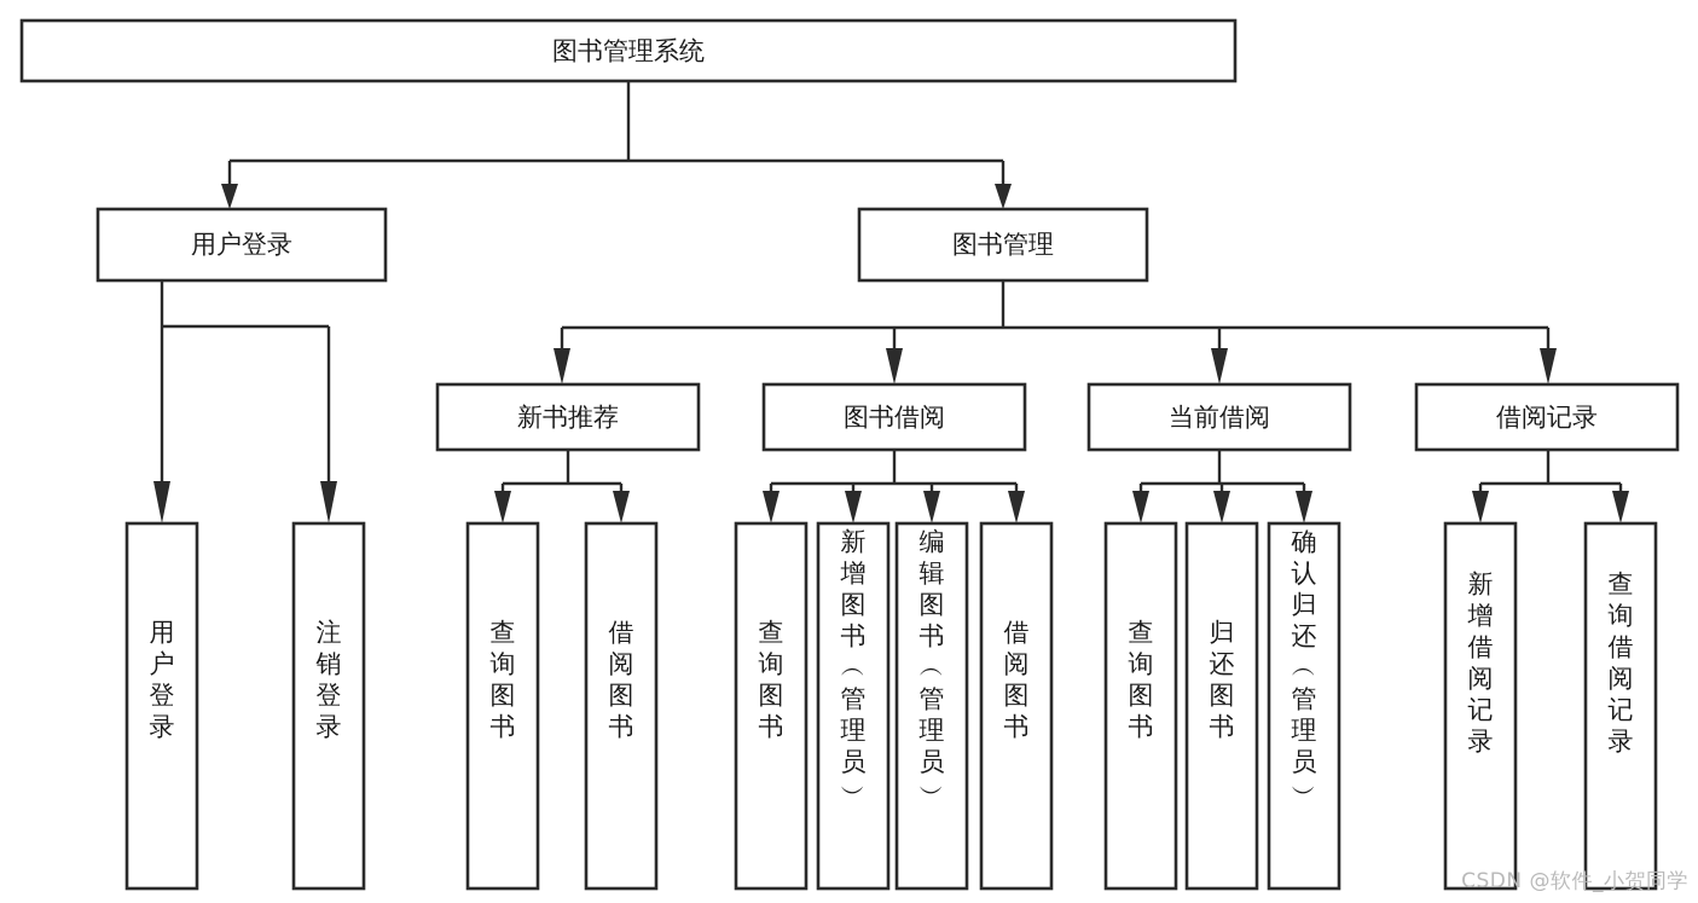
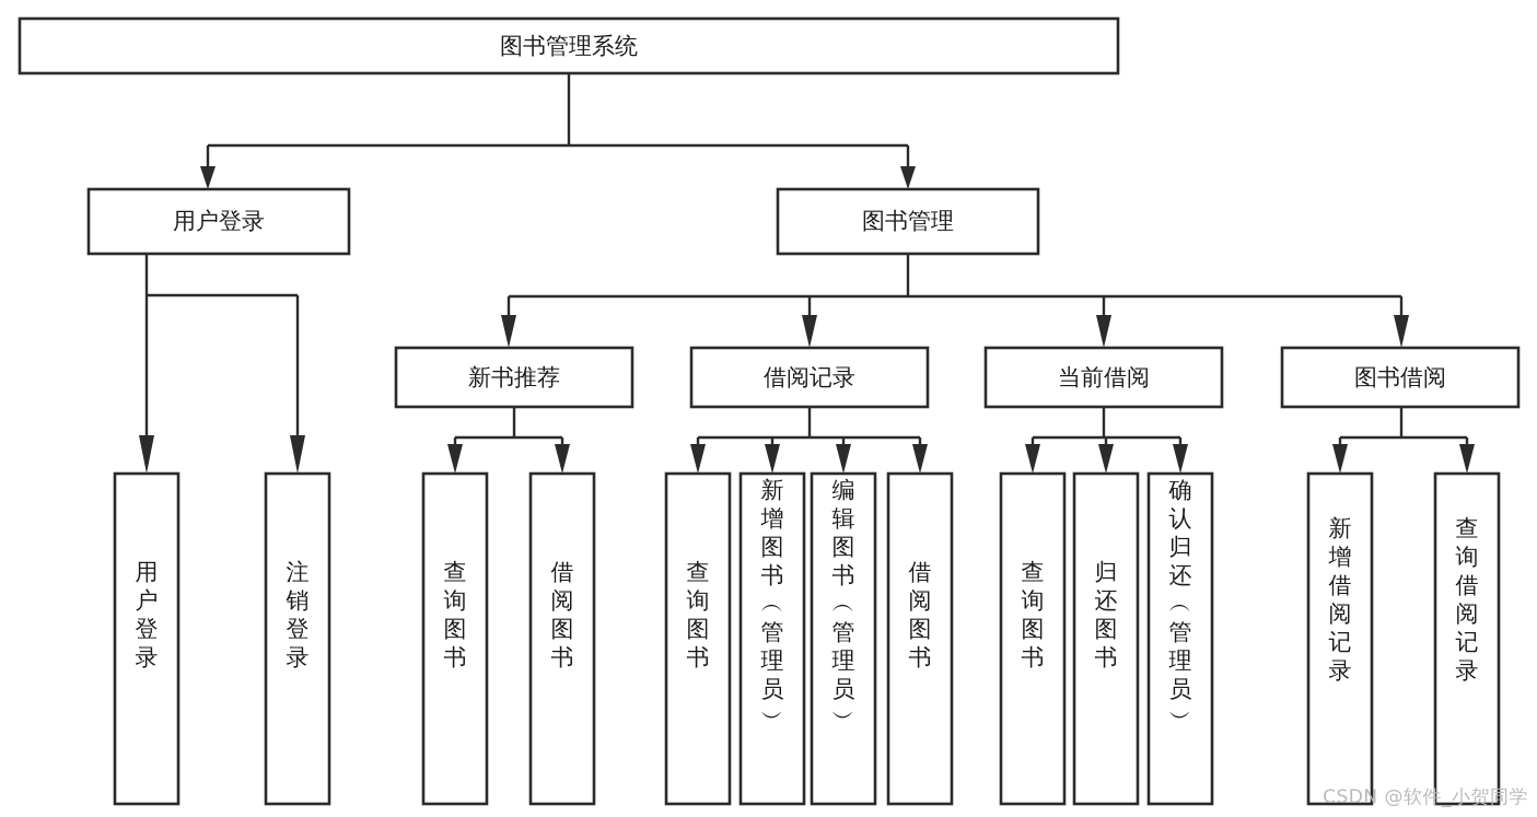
  图书管理系统
  用户登录
  图书管理
  新书推荐
- 图书借阅
+ 借阅记录
  当前借阅
- 借阅记录
+ 图书借阅
  用户登录
  注销登录
  查询图书
  借阅图书
  查询图书
  新增图书 ︵ 管理员 ︶
  编辑图书 ︵ 管理员 ︶
  借阅图书
  查询图书
  归还图书
  确认归还 ︵ 管理员 ︶
  新增借阅记录
  查询借阅记录
  CSDN @软件_小贺同学
